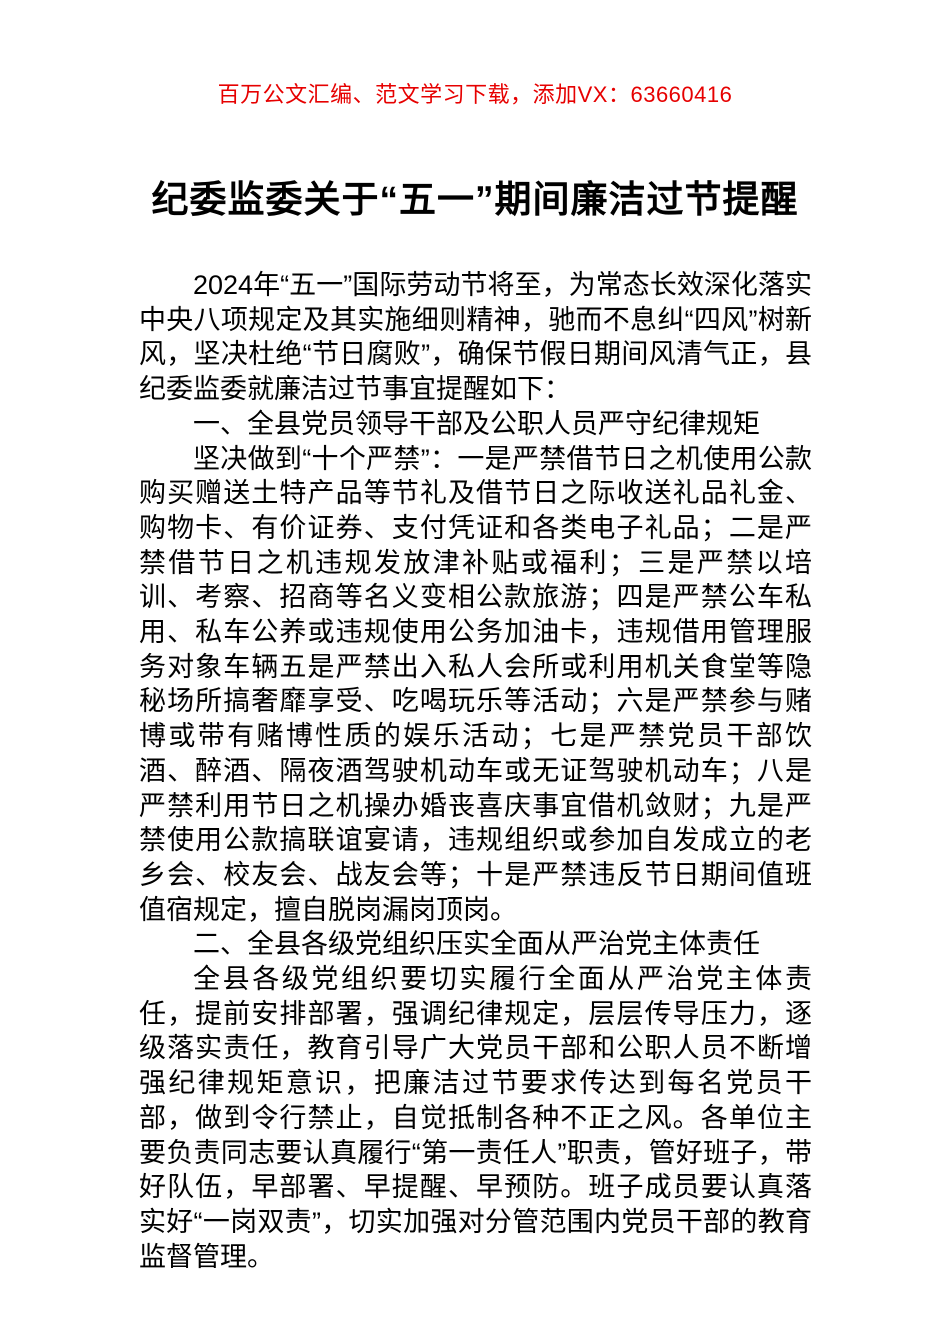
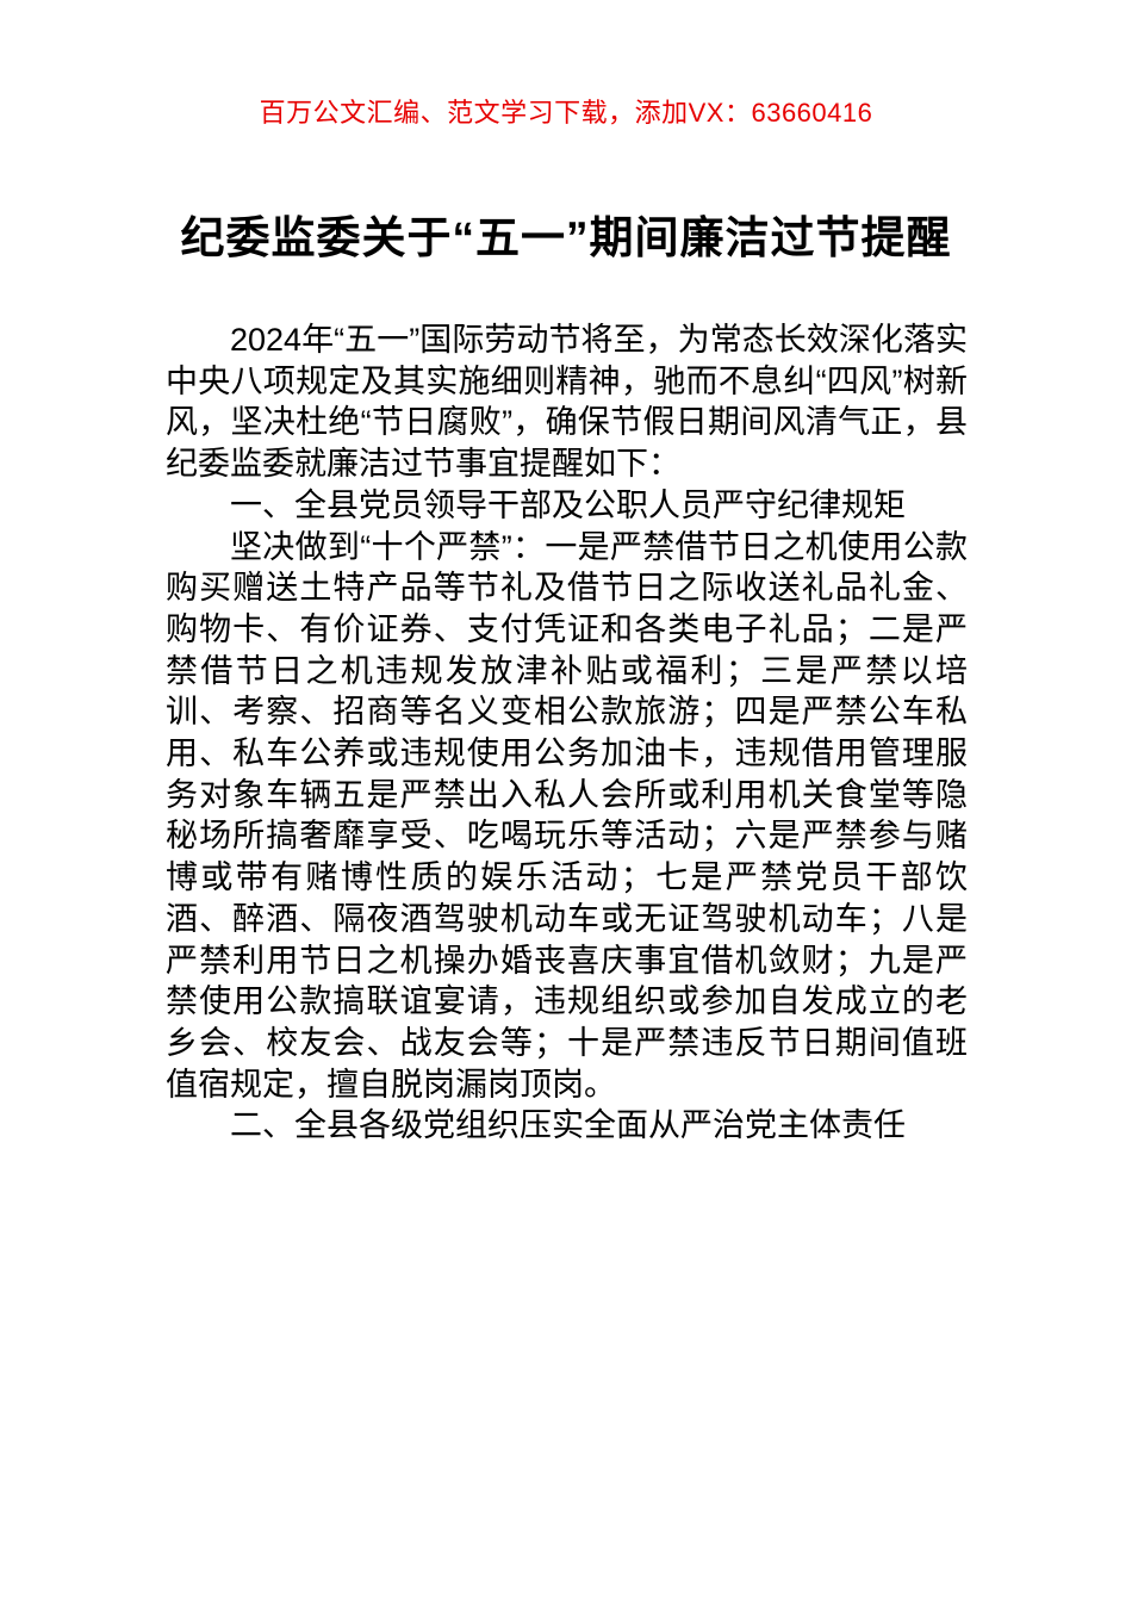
  百万公文汇编、范文学习下载，添加VX：63660416
  纪委监委关于“五一”期间廉洁过节提醒
  2024年“五一”国际劳动节将至，为常态长效深化落实中央八项规定及其实施细则精神，驰而不息纠“四风”树新风，坚决杜绝“节日腐败”，确保节假日期间风清气正，县纪委监委就廉洁过节事宜提醒如下：
  一、全县党员领导干部及公职人员严守纪律规矩
  坚决做到“十个严禁”：一是严禁借节日之机使用公款购买赠送土特产品等节礼及借节日之际收送礼品礼金、购物卡、有价证券、支付凭证和各类电子礼品；二是严禁借节日之机违规发放津补贴或福利；三是严禁以培训、考察、招商等名义变相公款旅游；四是严禁公车私用、私车公养或违规使用公务加油卡，违规借用管理服务对象车辆五是严禁出入私人会所或利用机关食堂等隐秘场所搞奢靡享受、吃喝玩乐等活动；六是严禁参与赌博或带有赌博性质的娱乐活动；七是严禁党员干部饮酒、醉酒、隔夜酒驾驶机动车或无证驾驶机动车；八是严禁利用节日之机操办婚丧喜庆事宜借机敛财；九是严禁使用公款搞联谊宴请，违规组织或参加自发成立的老乡会、校友会、战友会等；十是严禁违反节日期间值班值宿规定，擅自脱岗漏岗顶岗。
  二、全县各级党组织压实全面从严治党主体责任
- 全县各级党组织要切实履行全面从严治党主体责任，提前安排部署，强调纪律规定，层层传导压力，逐级落实责任，教育引导广大党员干部和公职人员不断增强纪律规矩意识，把廉洁过节要求传达到每名党员干部，做到令行禁止，自觉抵制各种不正之风。各单位主要负责同志要认真履行“第一责任人”职责，管好班子，带好队伍，早部署、早提醒、早预防。班子成员要认真落实好“一岗双责”，切实加强对分管范围内党员干部的教育监督管理。
